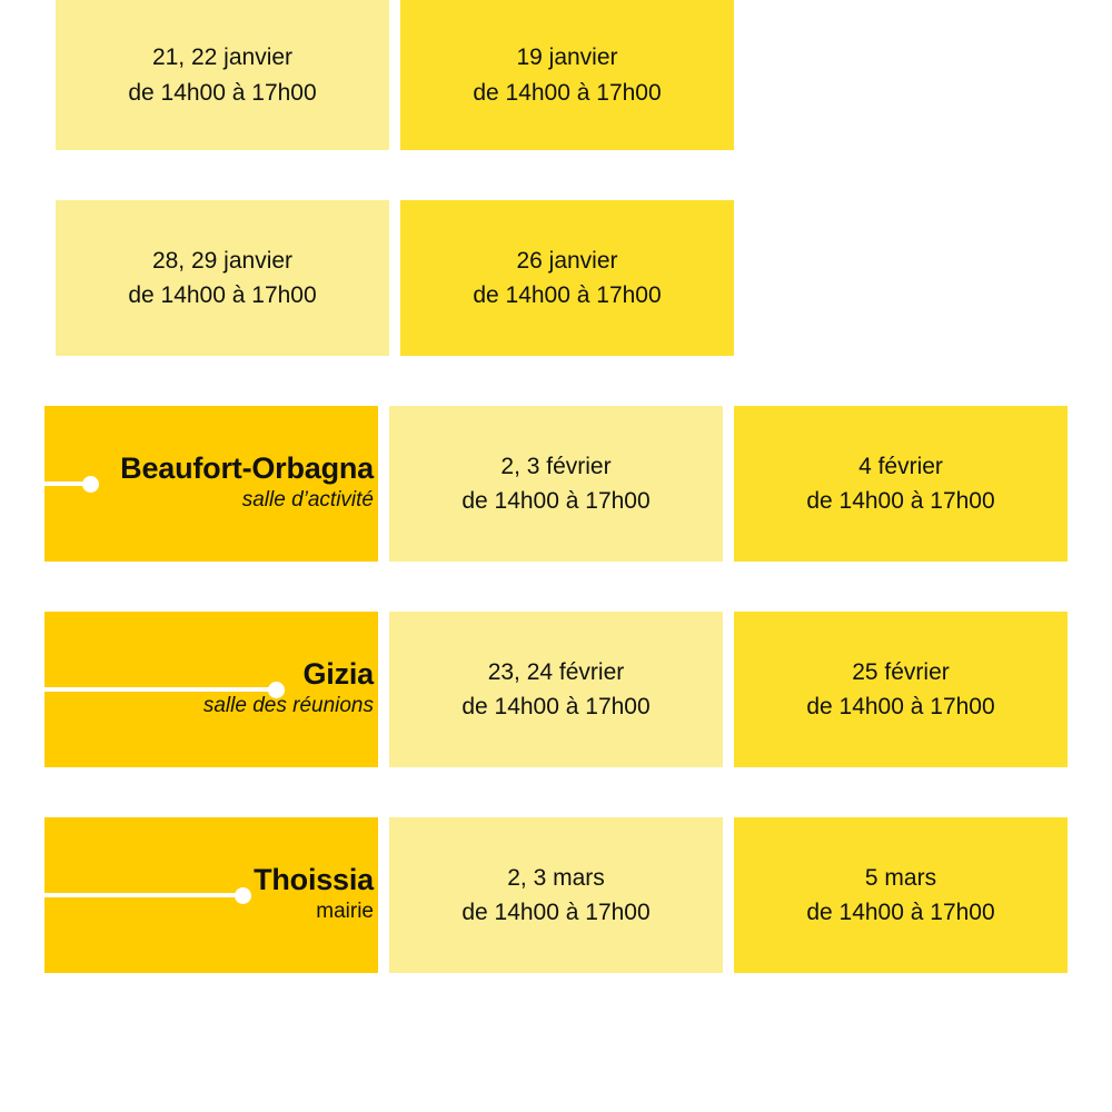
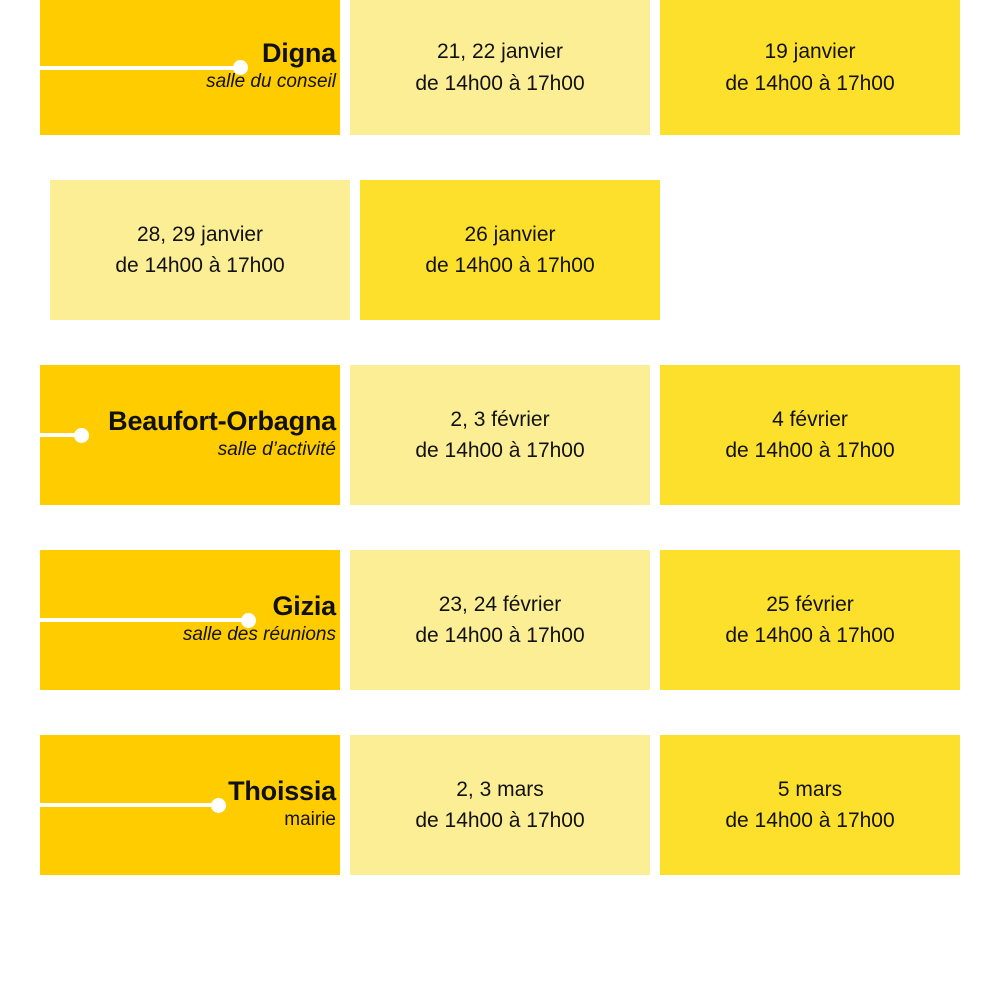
+ Digna
+ salle du conseil
  21, 22 janvier
  de 14h00 à 17h00
  19 janvier
  de 14h00 à 17h00
  28, 29 janvier
  de 14h00 à 17h00
  26 janvier
  de 14h00 à 17h00
  Beaufort-Orbagna
  salle d’activité
  2, 3 février
  de 14h00 à 17h00
  4 février
  de 14h00 à 17h00
  Gizia
  salle des réunions
  23, 24 février
  de 14h00 à 17h00
  25 février
  de 14h00 à 17h00
  Thoissia
  mairie
  2, 3 mars
  de 14h00 à 17h00
  5 mars
  de 14h00 à 17h00
